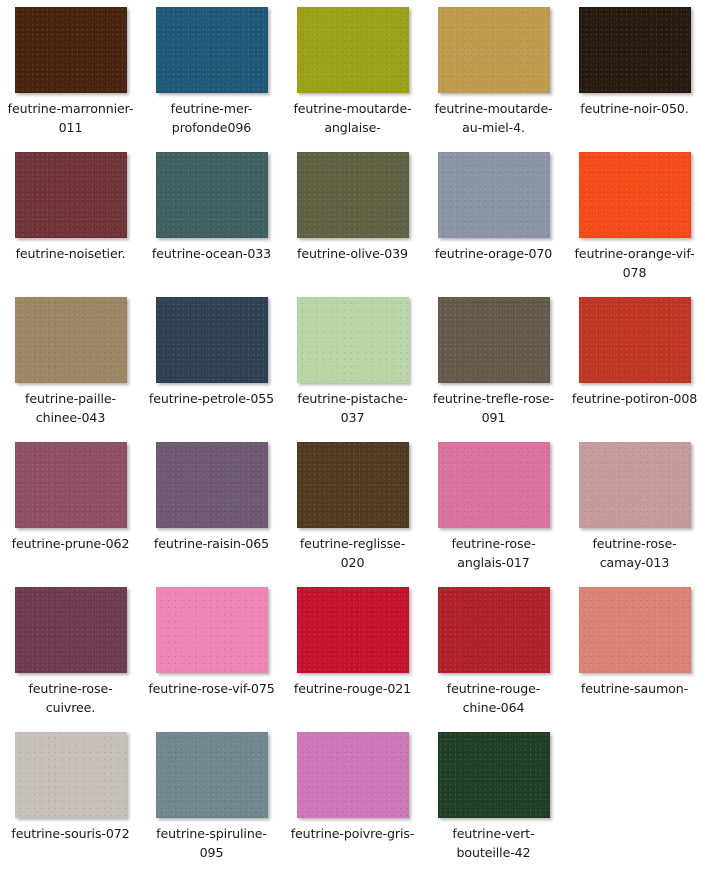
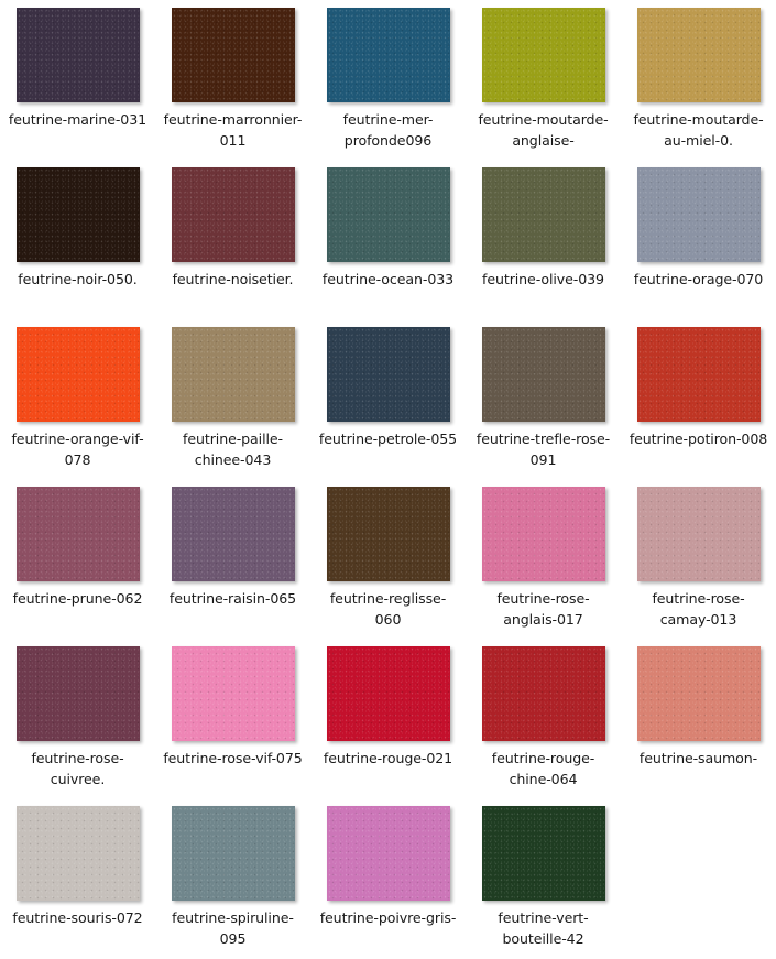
+ feutrine-marine-031
  feutrine-marronnier-011
  feutrine-mer-profonde096
  feutrine-moutarde-anglaise-
- feutrine-moutarde-au-miel-4.
+ feutrine-moutarde-au-miel-0.
  feutrine-noir-050.
  feutrine-noisetier.
  feutrine-ocean-033
  feutrine-olive-039
  feutrine-orage-070
  feutrine-orange-vif-078
  feutrine-paille-chinee-043
  feutrine-petrole-055
- feutrine-pistache-037
  feutrine-trefle-rose-091
  feutrine-potiron-008
  feutrine-prune-062
  feutrine-raisin-065
- feutrine-reglisse-020
+ feutrine-reglisse-060
  feutrine-rose-anglais-017
  feutrine-rose-camay-013
  feutrine-rose-cuivree.
  feutrine-rose-vif-075
  feutrine-rouge-021
  feutrine-rouge-chine-064
  feutrine-saumon-
  feutrine-souris-072
  feutrine-spiruline-095
  feutrine-poivre-gris-
  feutrine-vert-bouteille-42
